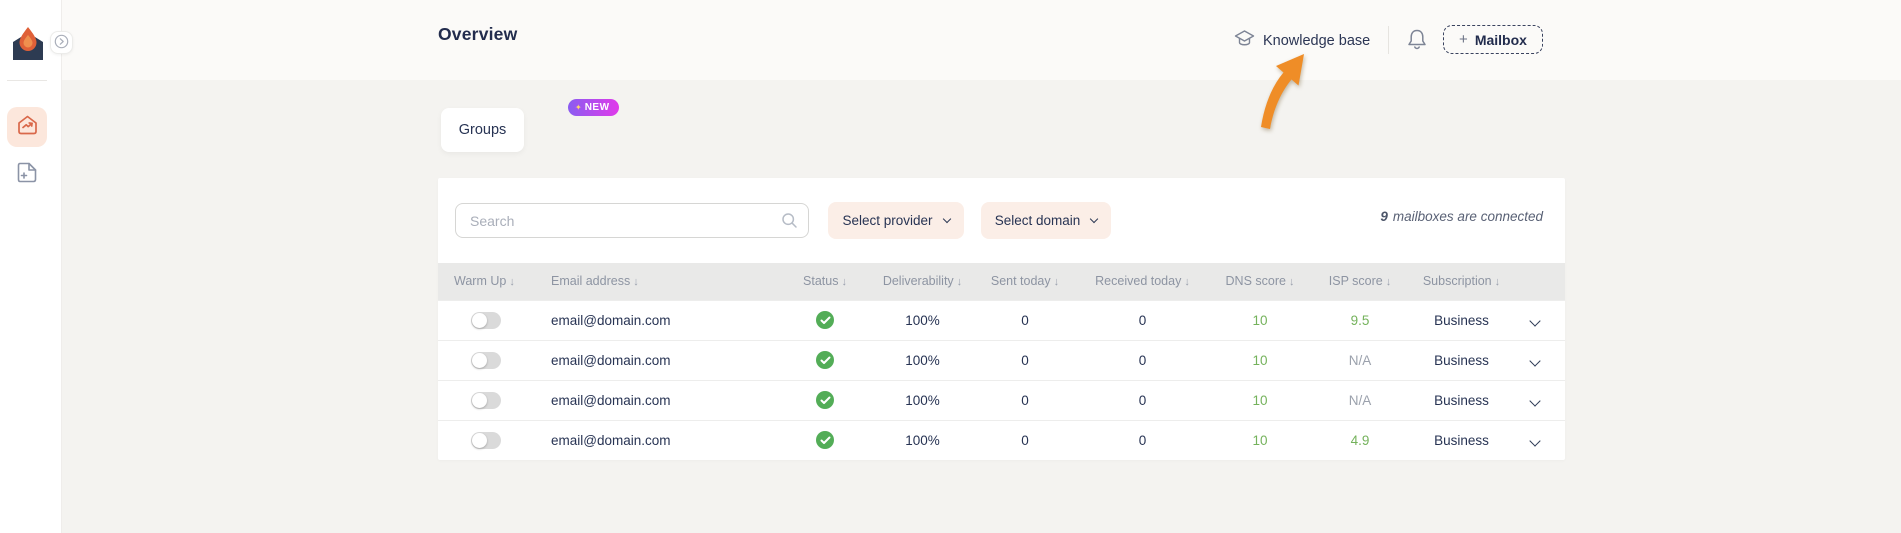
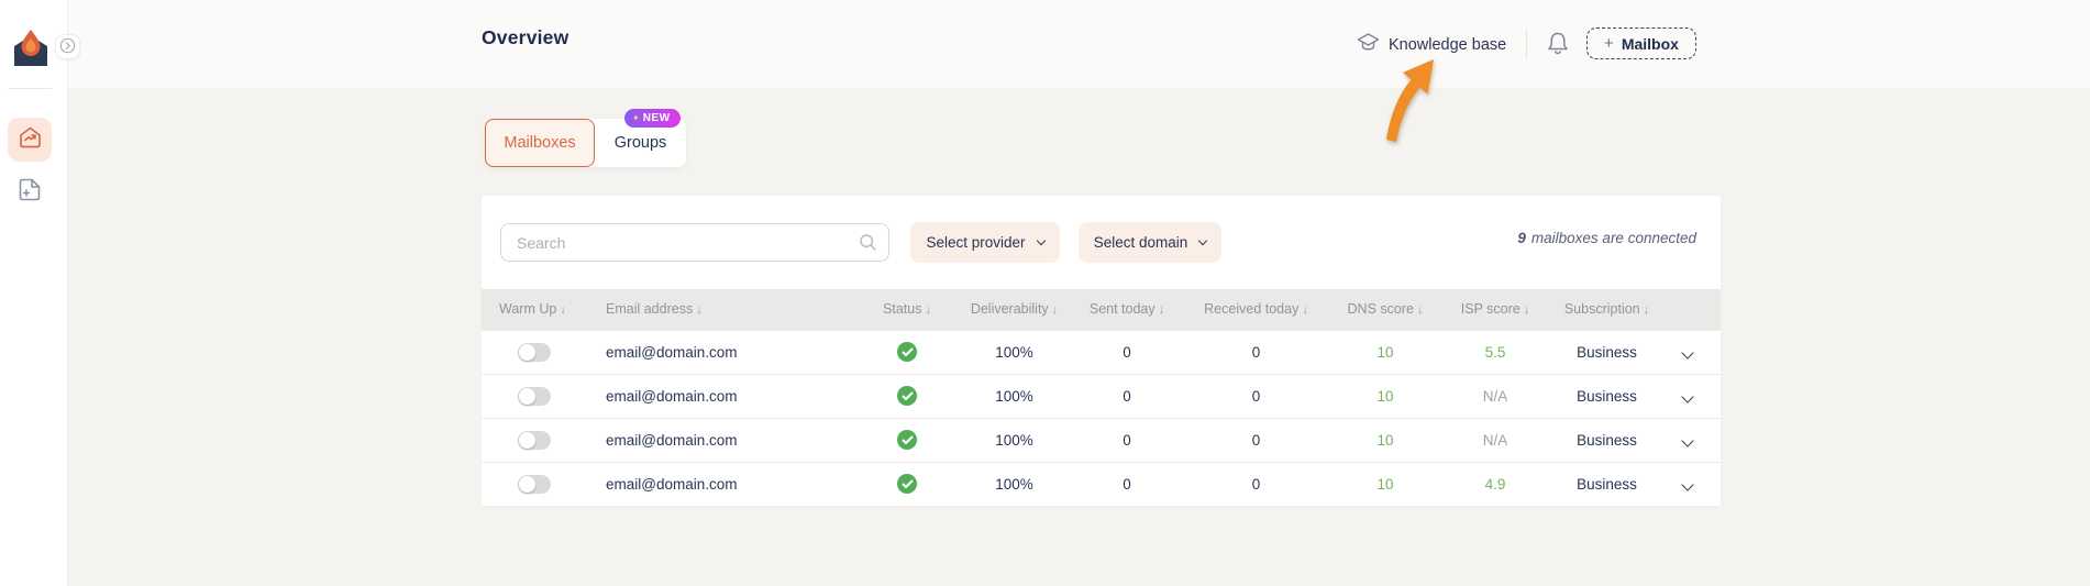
  Overview
  Knowledge base
  +
  Mailbox
+ Mailboxes
  Groups
  ✦
  NEW
  Search
  Select provider
  Select domain
  9 mailboxes are connected
  Warm Up ↓	Email address ↓	Status ↓	Deliverability ↓	Sent today ↓	Received today ↓	DNS score ↓	ISP score ↓	Subscription ↓
- 	email@domain.com		100%	0	0	10	9.5	Business
+ 	email@domain.com		100%	0	0	10	5.5	Business
  	email@domain.com		100%	0	0	10	N/A	Business
  	email@domain.com		100%	0	0	10	N/A	Business
  	email@domain.com		100%	0	0	10	4.9	Business
